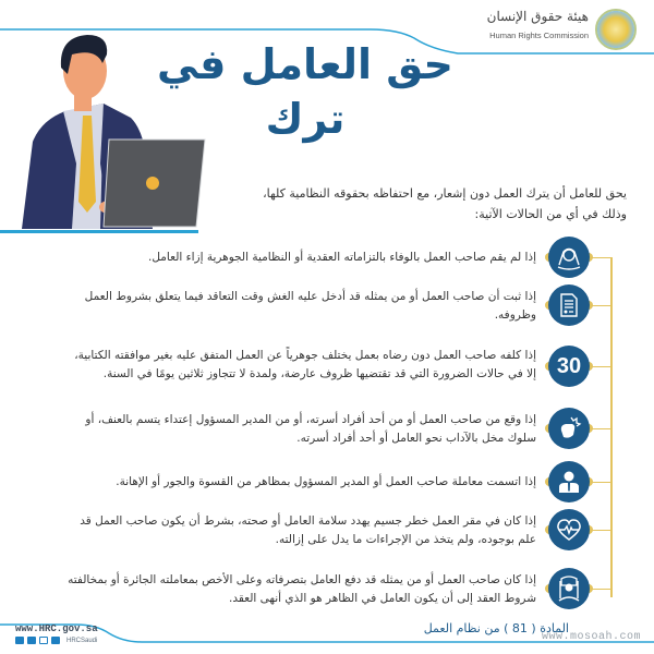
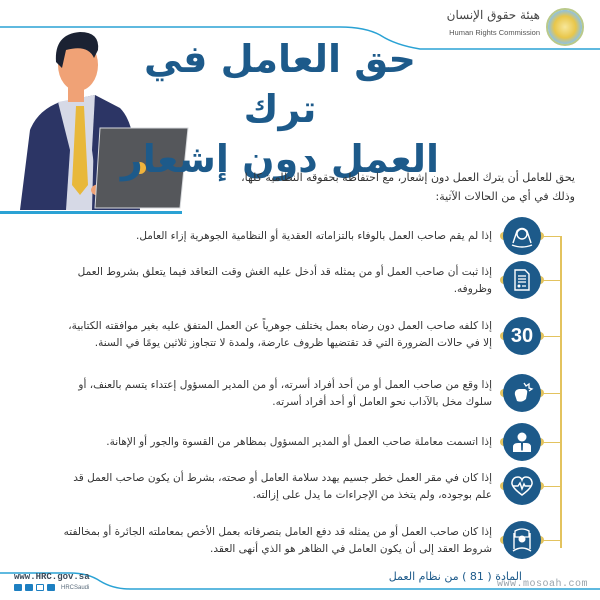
  هيئة حقوق الإنسان
  Human Rights Commission
  حق العامل في ترك
+ العمل دون إشعار
  يحق للعامل أن يترك العمل دون إشعار، مع احتفاظه بحقوقه النظامية كلها،
  وذلك في أي من الحالات الآتية:
  إذا لم يقم صاحب العمل بالوفاء بالتزاماته العقدية أو النظامية الجوهرية إزاء العامل.
  إذا ثبت أن صاحب العمل أو من يمثله قد أدخل عليه الغش وقت التعاقد فيما يتعلق بشروط العمل وظروفه.
  30
  إذا كلفه صاحب العمل دون رضاه بعمل يختلف جوهرياً عن العمل المتفق عليه بغير موافقته الكتابية، إلا في حالات الضرورة التي قد تقتضيها ظروف عارضة، ولمدة لا تتجاوز ثلاثين يومًا في السنة.
  إذا وقع من صاحب العمل أو من أحد أفراد أسرته، أو من المدير المسؤول إعتداء يتسم بالعنف، أو سلوك مخل بالآداب نحو العامل أو أحد أفراد أسرته.
  إذا اتسمت معاملة صاحب العمل أو المدير المسؤول بمظاهر من القسوة والجور أو الإهانة.
  إذا كان في مقر العمل خطر جسيم يهدد سلامة العامل أو صحته، بشرط أن يكون صاحب العمل قد علم بوجوده، ولم يتخذ من الإجراءات ما يدل على إزالته.
- إذا كان صاحب العمل أو من يمثله قد دفع العامل بتصرفاته وعلى الأخص بمعاملته الجائرة أو بمخالفته شروط العقد إلى أن يكون العامل في الظاهر هو الذي أنهى العقد.
+ إذا كان صاحب العمل أو من يمثله قد دفع العامل بتصرفاته بعمل الأخص بمعاملته الجائرة أو بمخالفته شروط العقد إلى أن يكون العامل في الظاهر هو الذي أنهى العقد.
  www.HRC.gov.sa
  المادة ( 81 ) من نظام العمل
  www.mosoah.com
